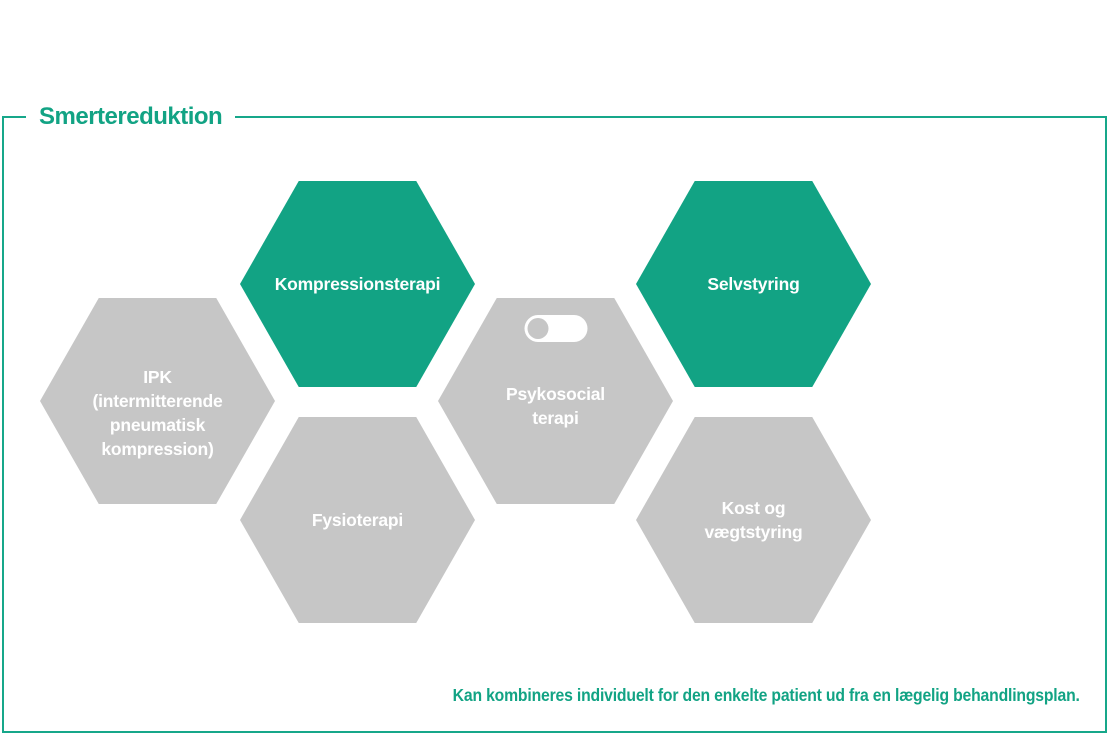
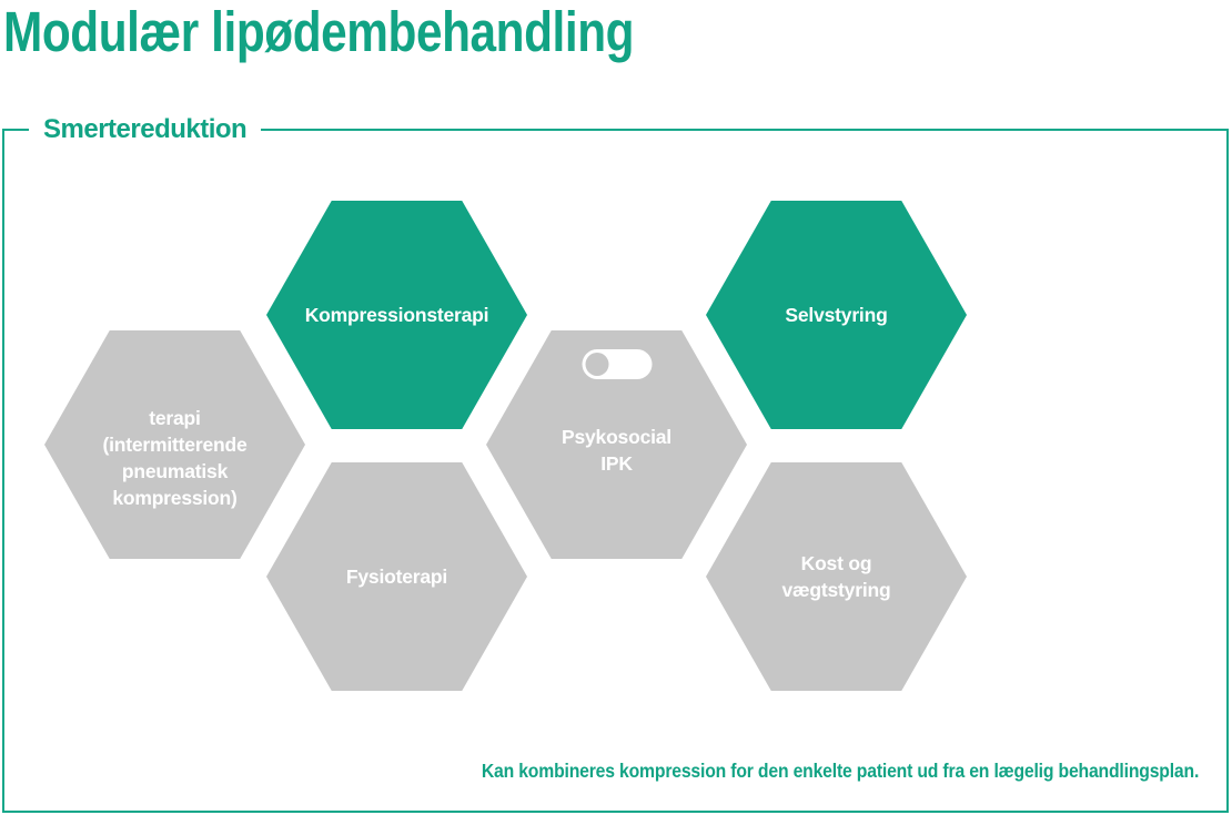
+ Modulær lipødembehandling
  Smertereduktion
  Kompressionsterapi
  Selvstyring
- IPK
+ terapi
  (intermitterende
  pneumatisk
  kompression)
  Psykosocial
- terapi
+ IPK
  Fysioterapi
  Kost og
  vægtstyring
- Kan kombineres individuelt for den enkelte patient ud fra en lægelig behandlingsplan.
+ Kan kombineres kompression for den enkelte patient ud fra en lægelig behandlingsplan.
